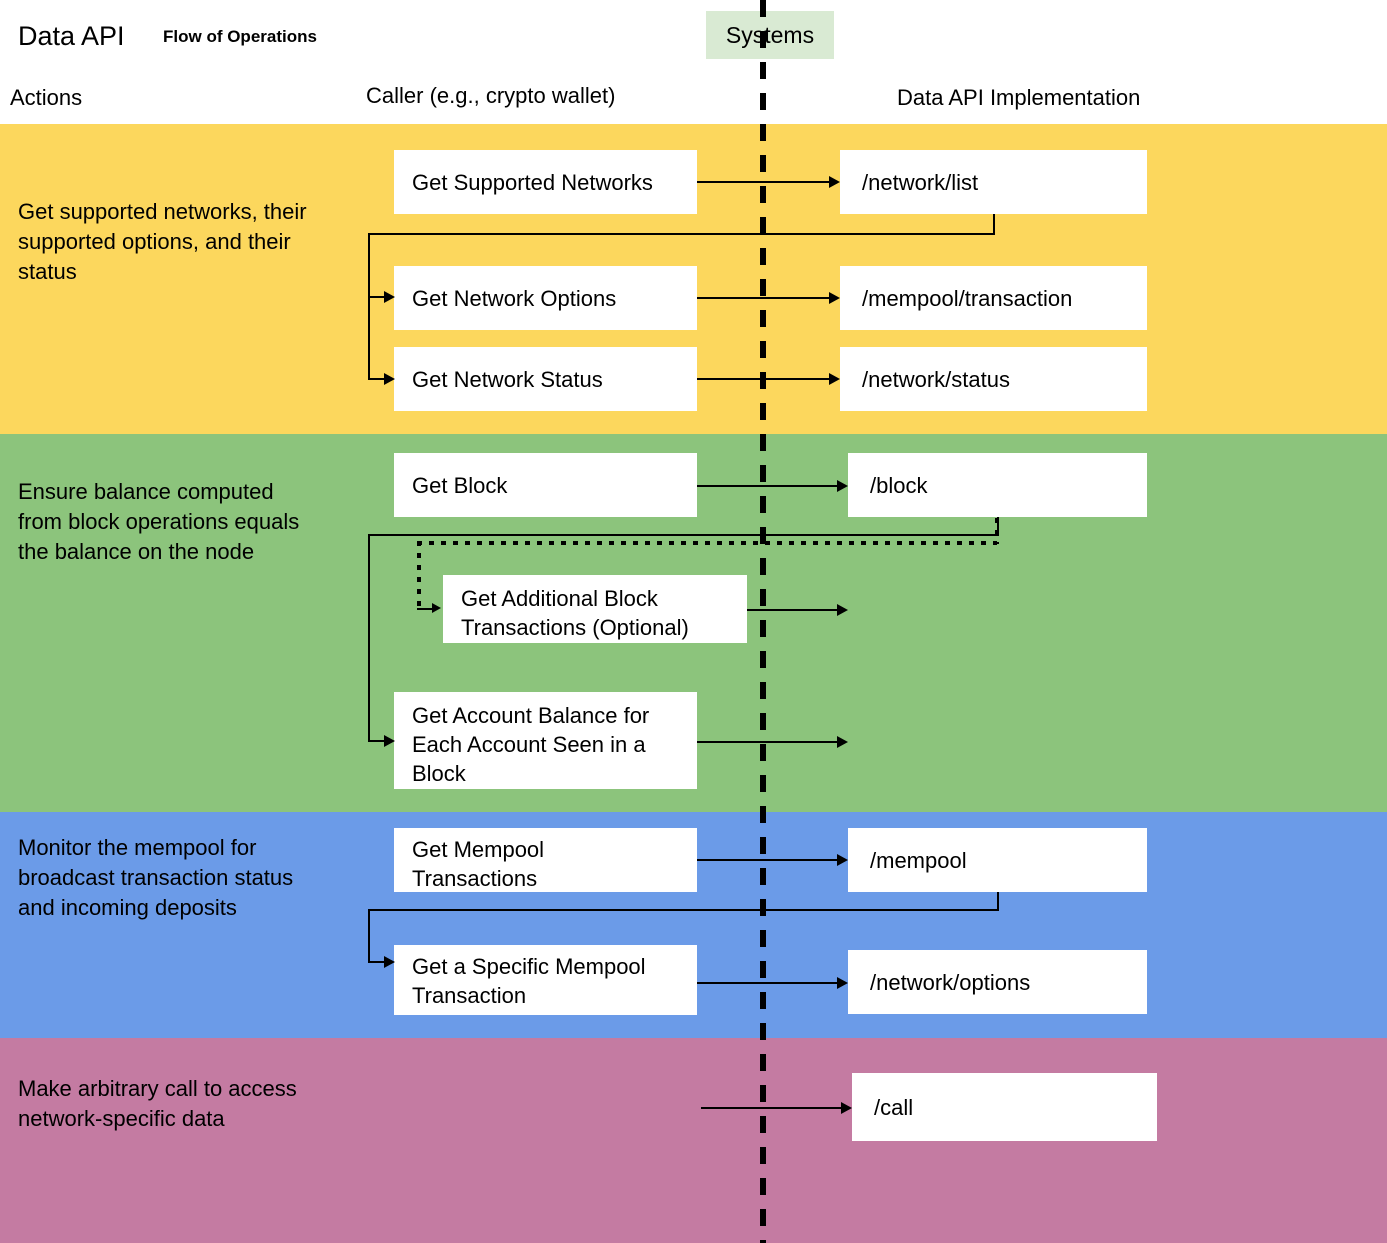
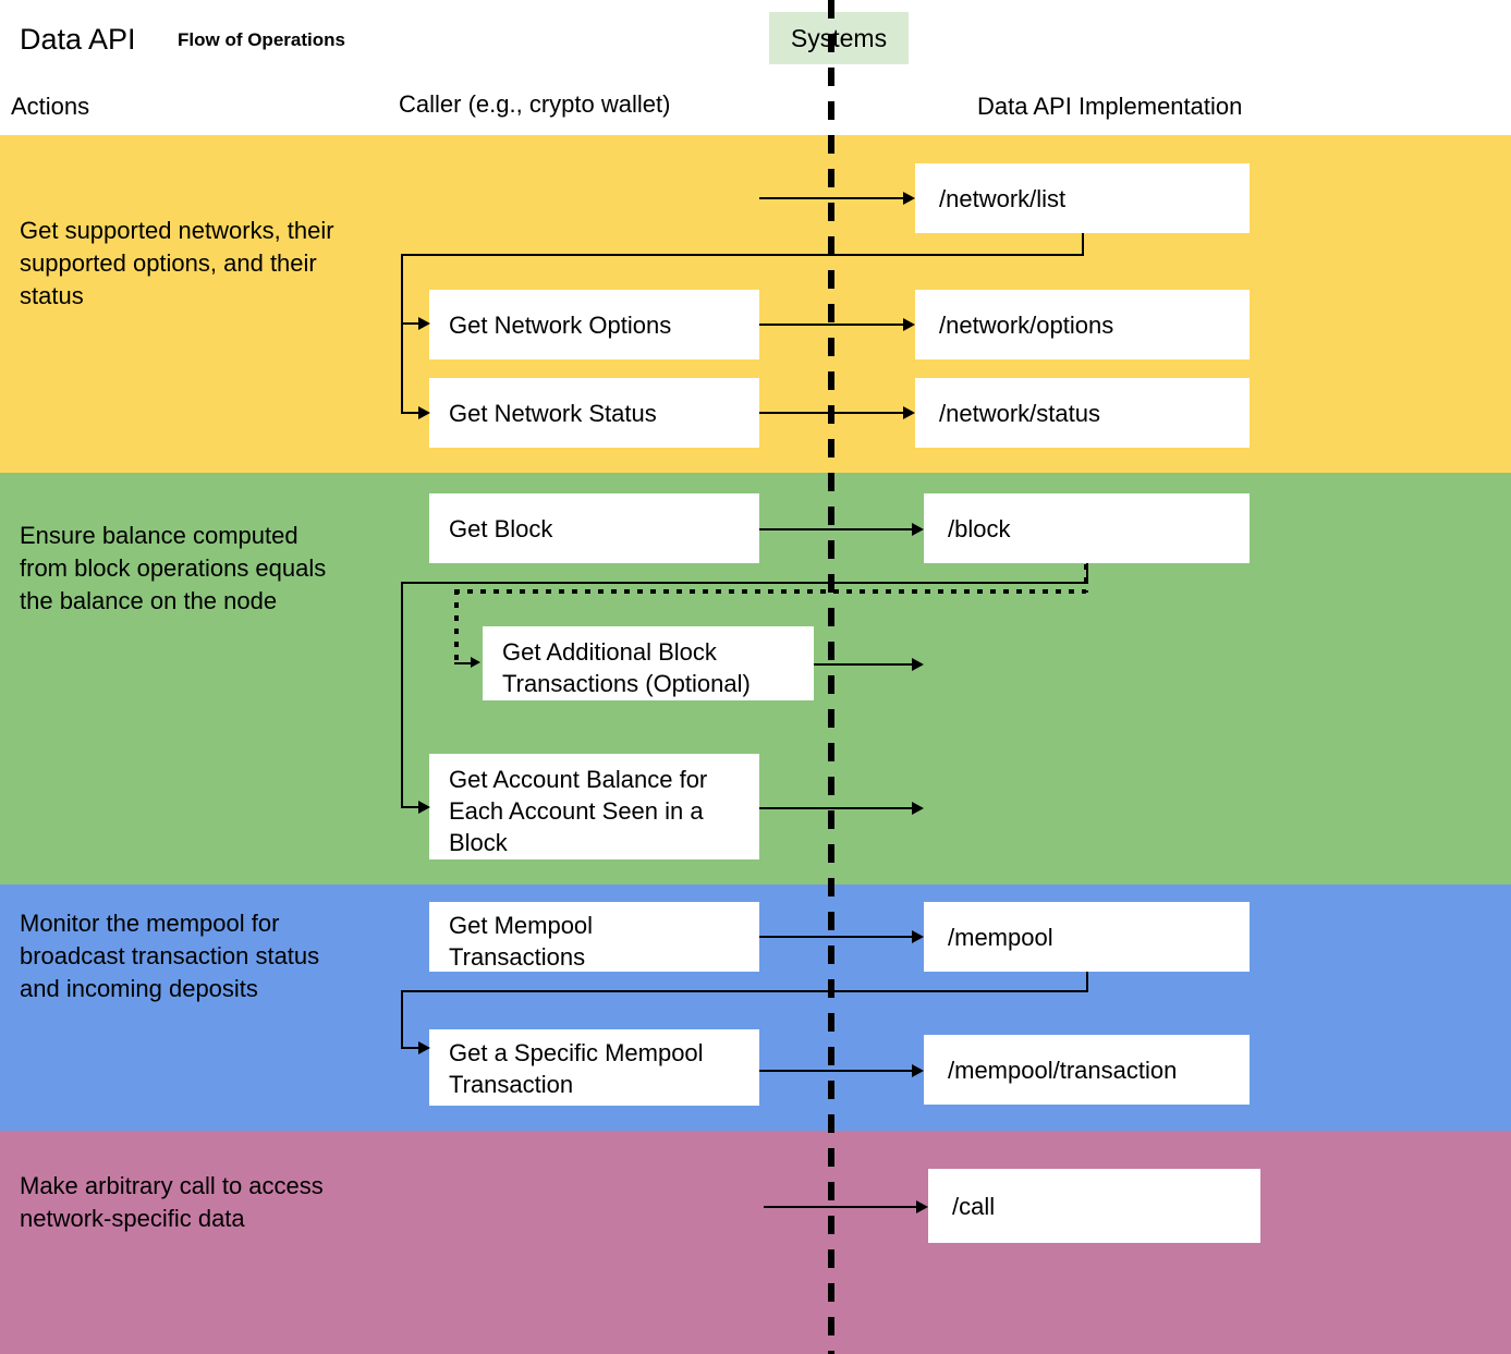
  Data API
  Flow of Operations
  Systems
  Actions
  Caller (e.g., crypto wallet)
  Data API Implementation
  Get supported networks, their
  supported options, and their
  status
- Get Supported Networks
  Get Network Options
  Get Network Status
  /network/list
- /mempool/transaction
+ /network/options
  /network/status
  Ensure balance computed
  from block operations equals
  the balance on the node
  Get Block
  Get Additional Block
  Transactions (Optional)
  Get Account Balance for
  Each Account Seen in a
  Block
  /block
  Monitor the mempool for
  broadcast transaction status
  and incoming deposits
  Get Mempool
  Transactions
  Get a Specific Mempool
  Transaction
  /mempool
- /network/options
+ /mempool/transaction
  Make arbitrary call to access
  network-specific data
  /call
